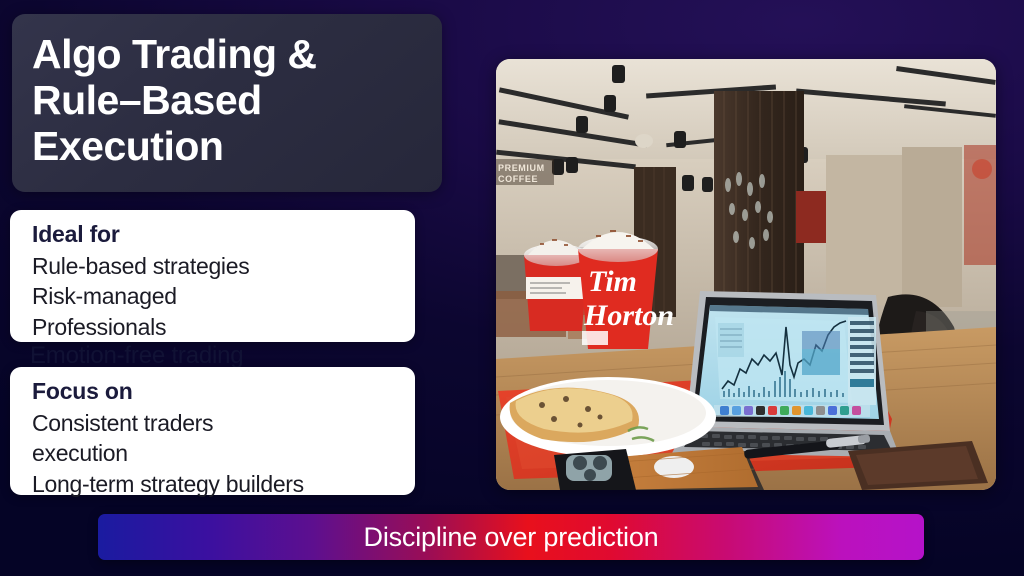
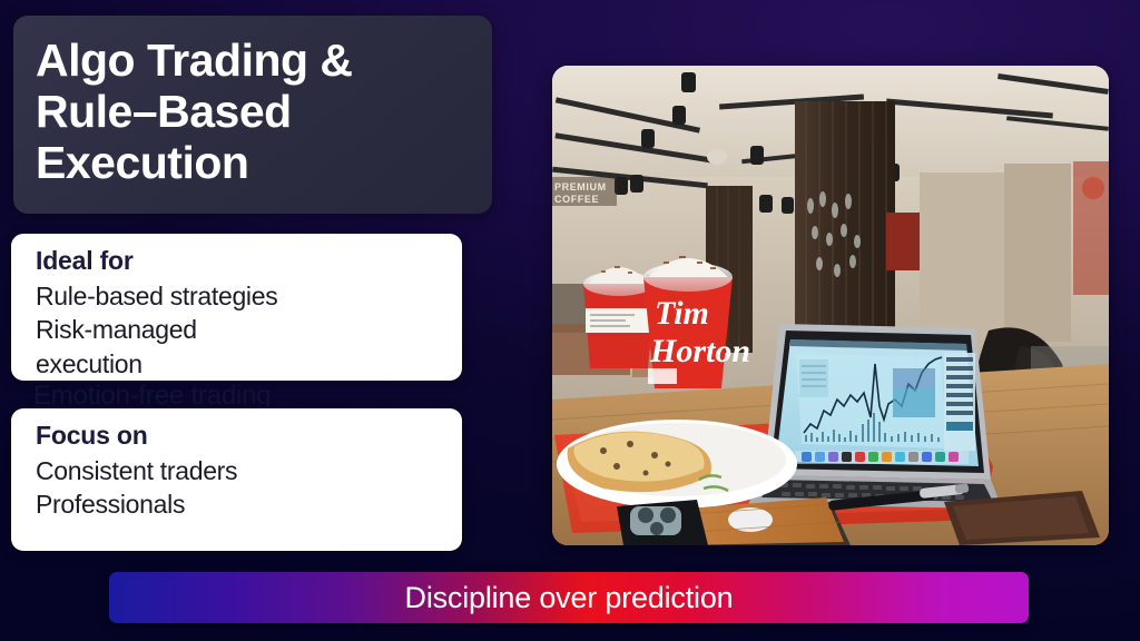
  Algo Trading &
  Rule–Based
  Execution
  Emotion-free trading
  Ideal for
  Rule-based strategies
  Risk-managed
- Professionals
+ execution
  Focus on
  Consistent traders
- execution
+ Professionals
- Long-term strategy builders
  PREMIUM
  COFFEE
  Tim
  Horton
  Discipline over prediction
